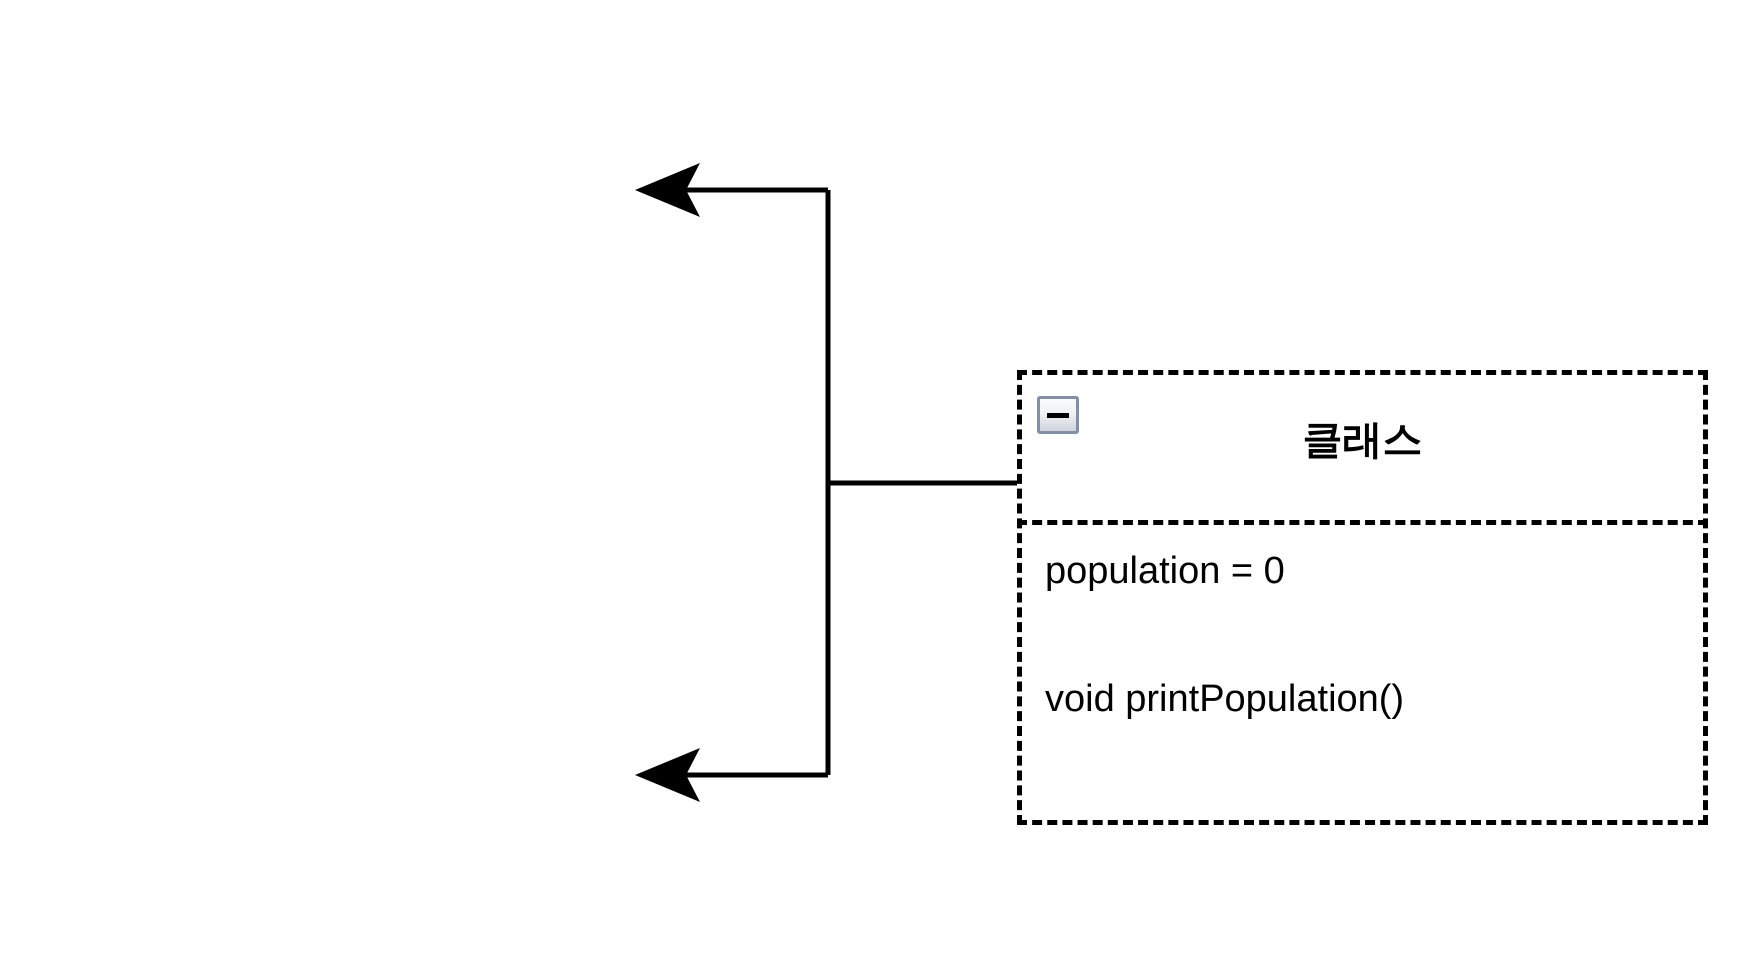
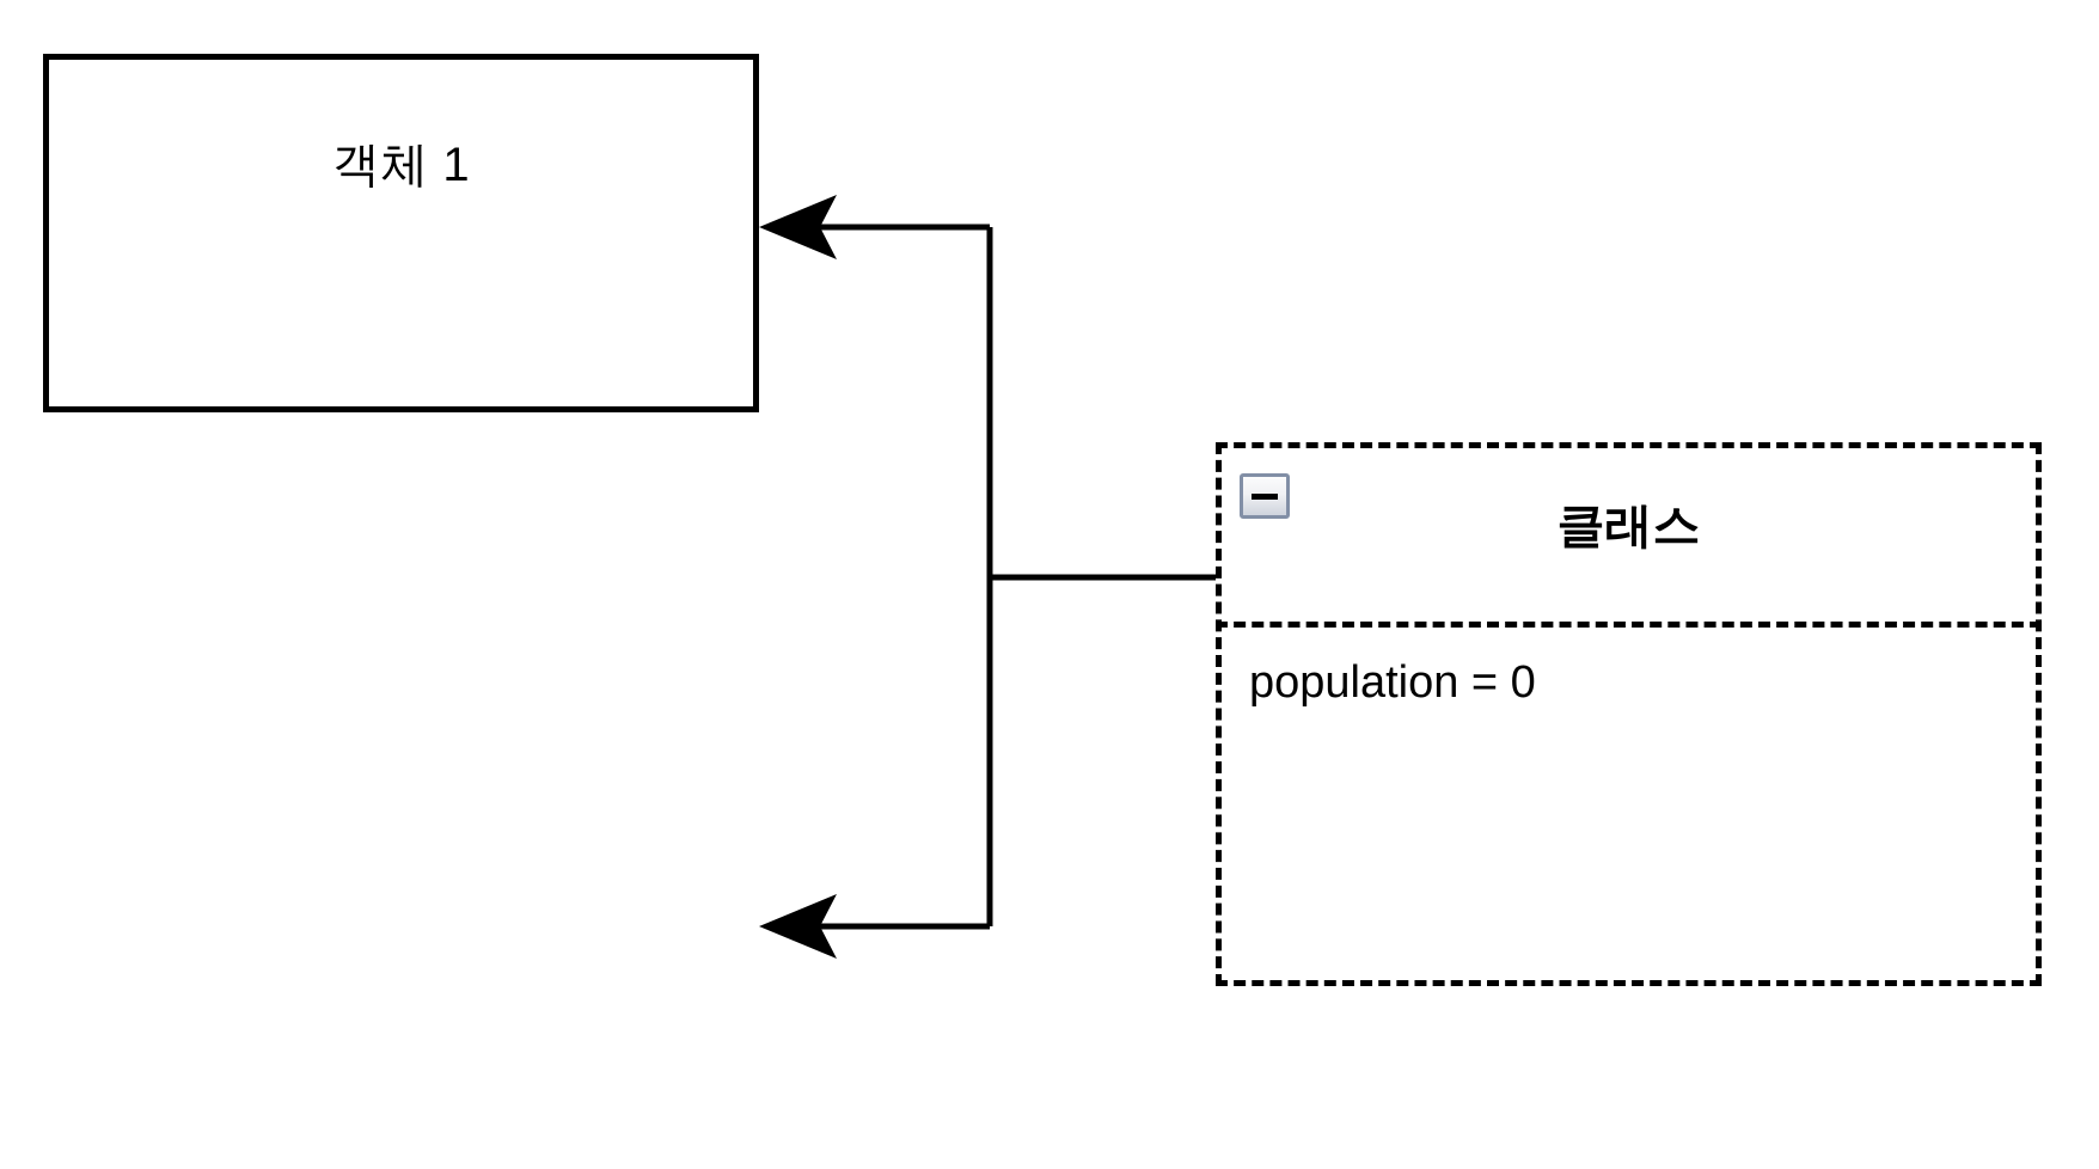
+ 객체 1
  클래스
  population = 0
- void printPopulation()
